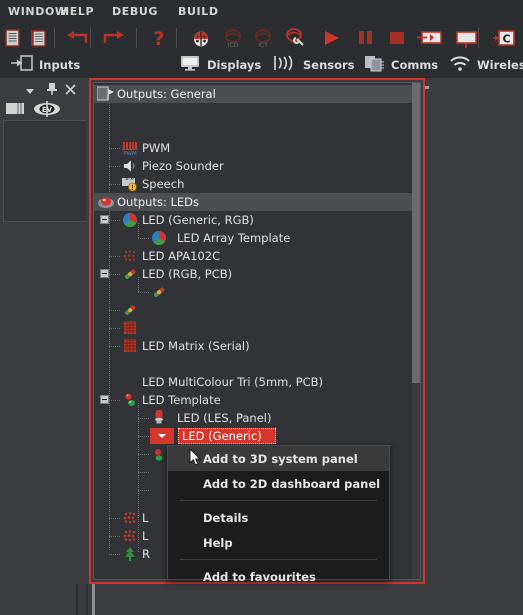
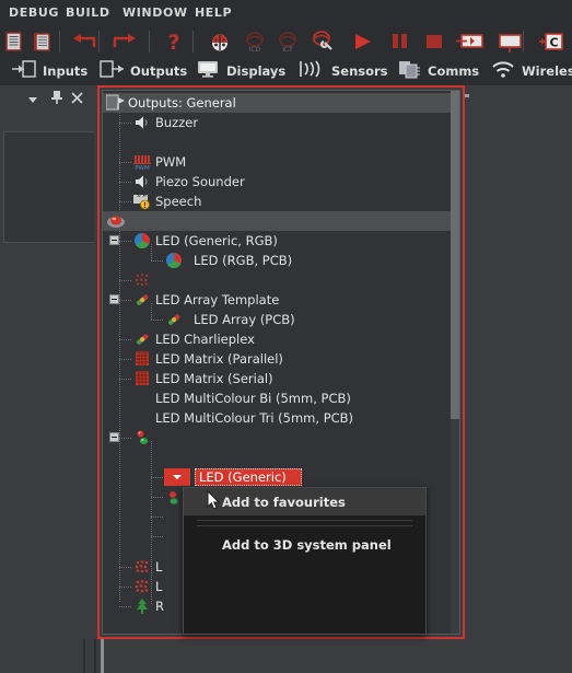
- WINDOW
+ DEBUG
- HELP
+ BUILD
- DEBUG
+ WINDOW
- BUILD
+ HELP
  ?
  C
  Inputs
+ Outputs
  Displays
  Sensors
  Comms
  Wireles
- EV
  Outputs: General
+ Buzzer
  PWM
  Piezo Sounder
  “
  ”
  !
  Speech
- Outputs: LEDs
  LED (Generic, RGB)
- LED Array Template
+ LED (RGB, PCB)
- LED APA102C
- LED (RGB, PCB)
+ LED Array Template
+ LED Array (PCB)
+ LED Charlieplex
+ LED Matrix (Parallel)
  LED Matrix (Serial)
+ LED MultiColour Bi (5mm, PCB)
  LED MultiColour Tri (5mm, PCB)
- LED Template
- LED (LES, Panel)
  LED (Generic)
  L
  L
  R
- Add to 3D system panel
+ Add to favourites
- Add to 2D dashboard panel
- Details
- Help
- Add to favourites
+ Add to 3D system panel
